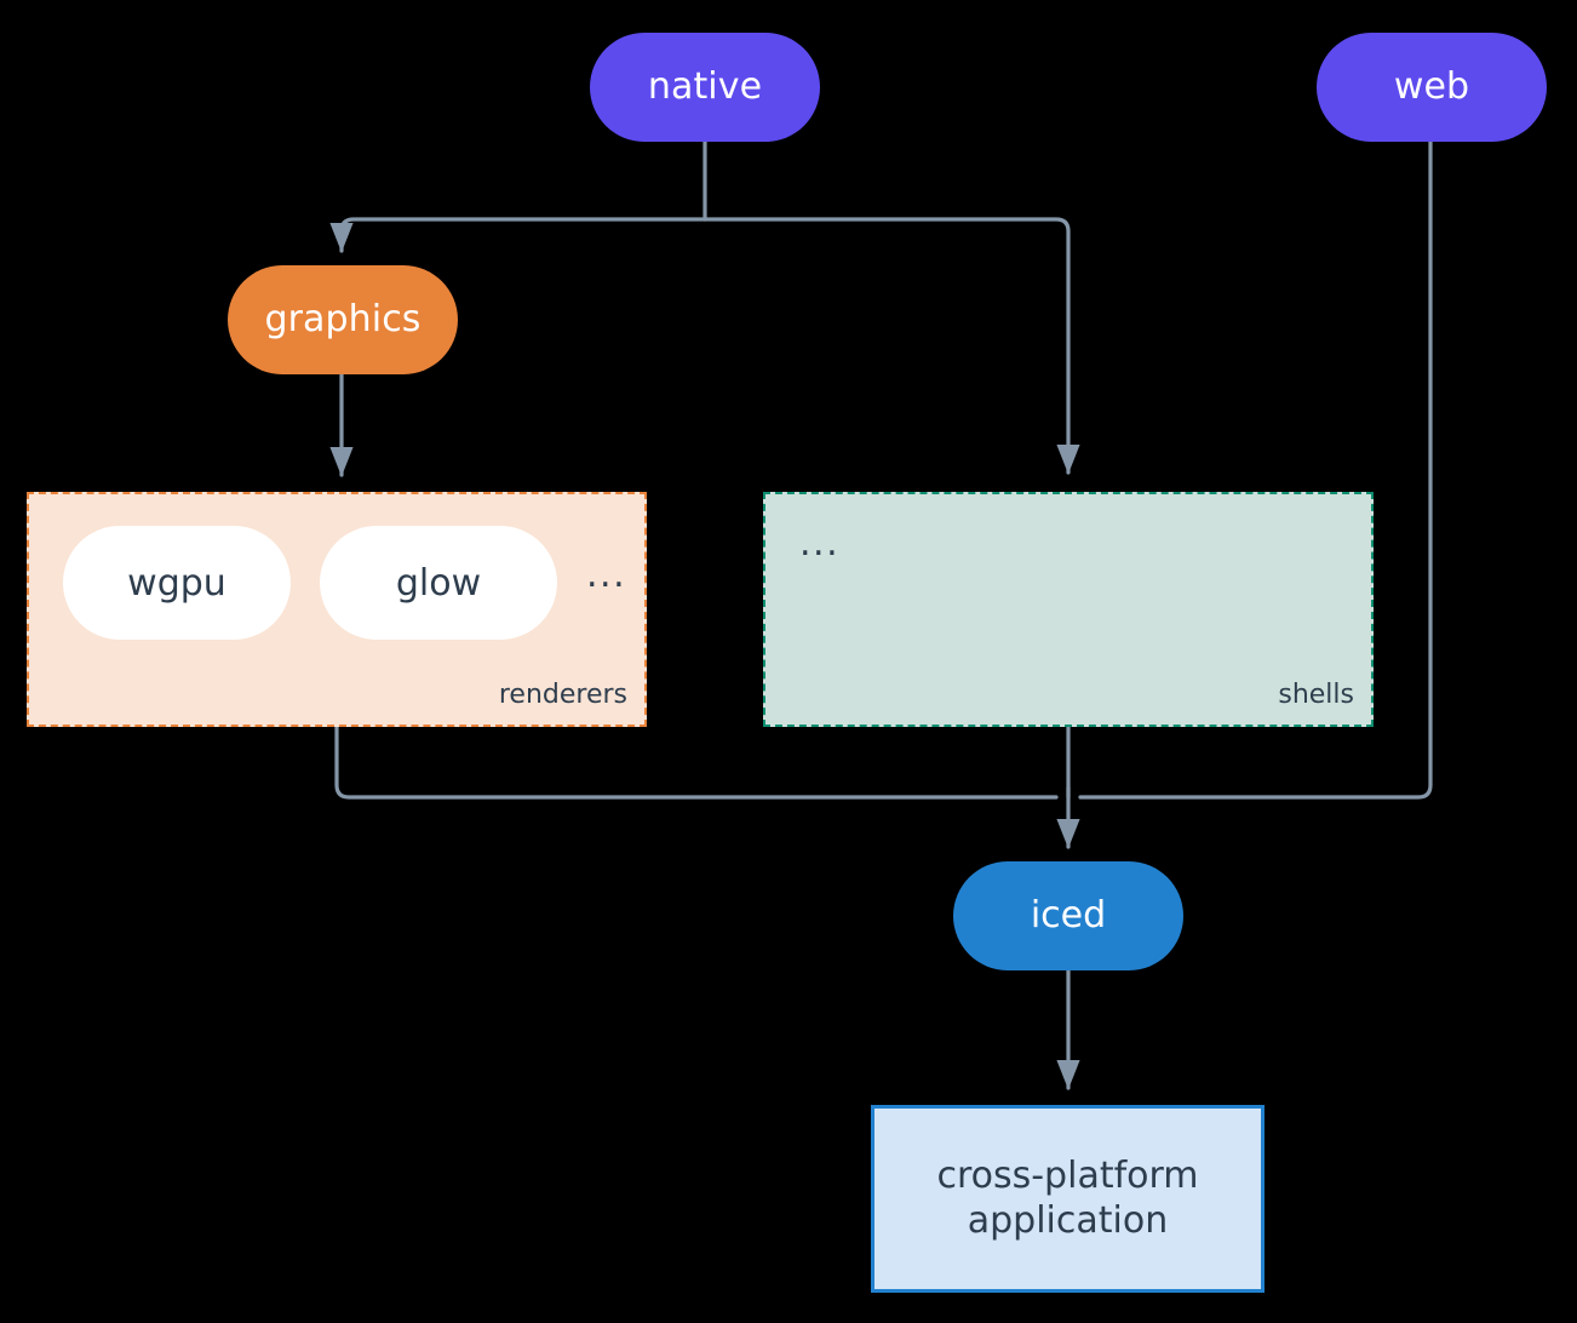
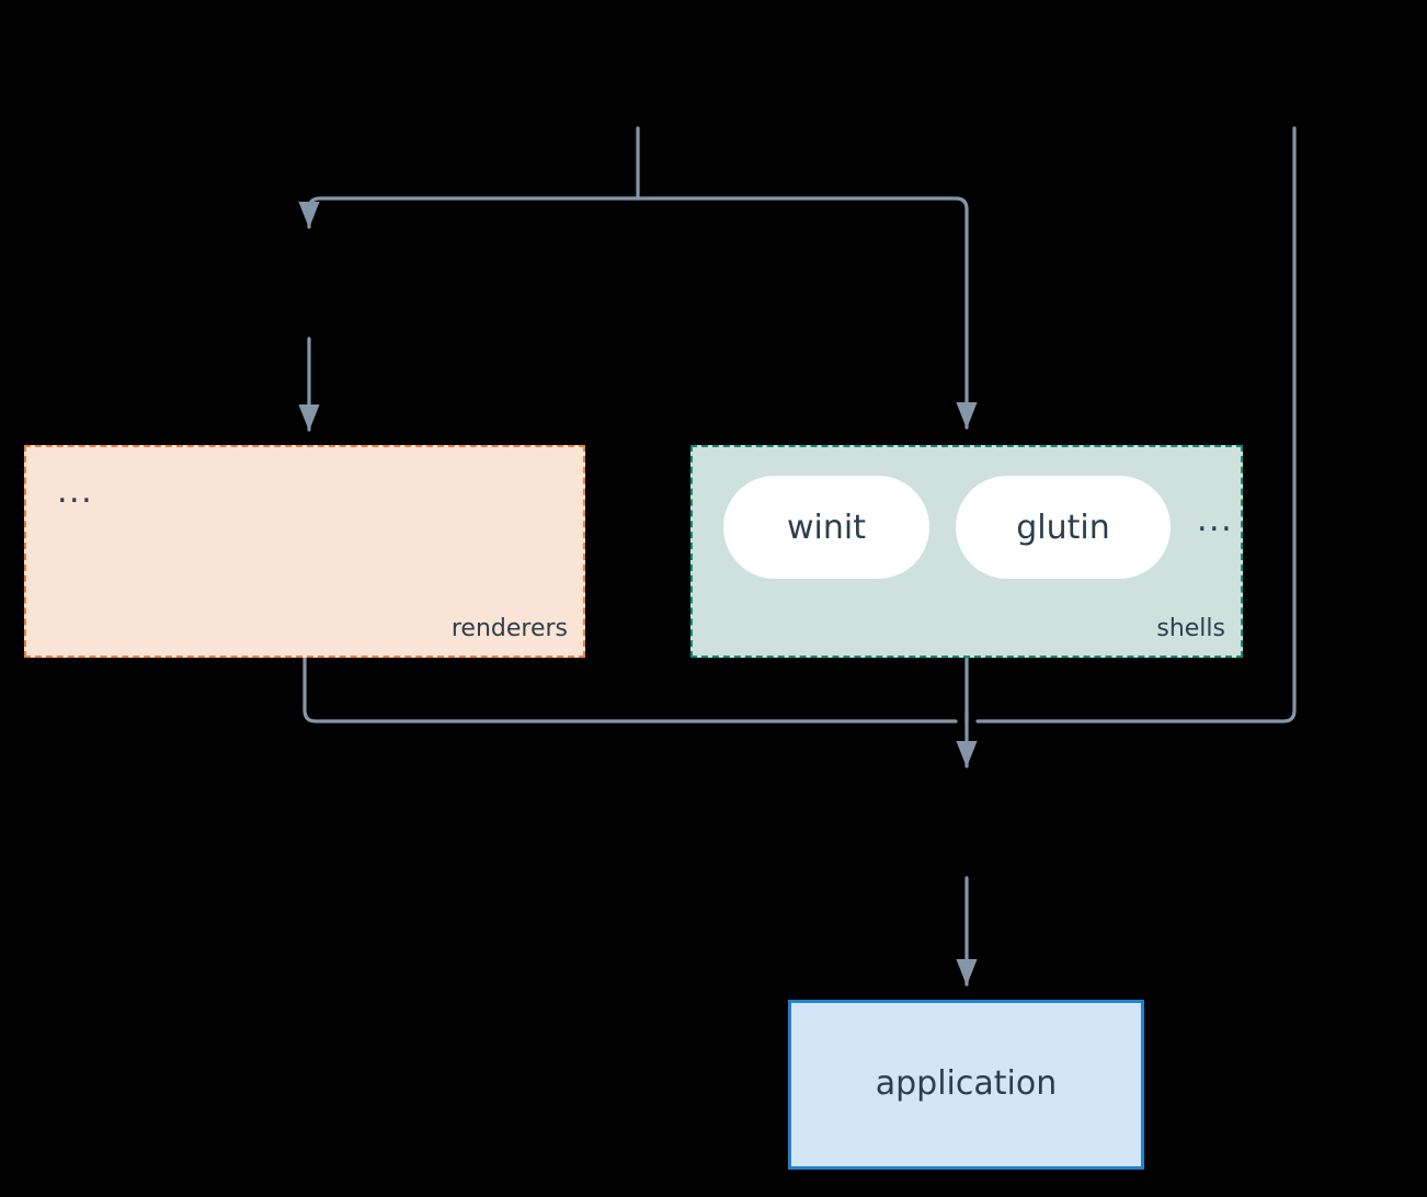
- native
- web
- graphics
- wgpu
- glow
  ...
  renderers
+ winit
+ glutin
  ...
  shells
- iced
- cross-platform
  application
